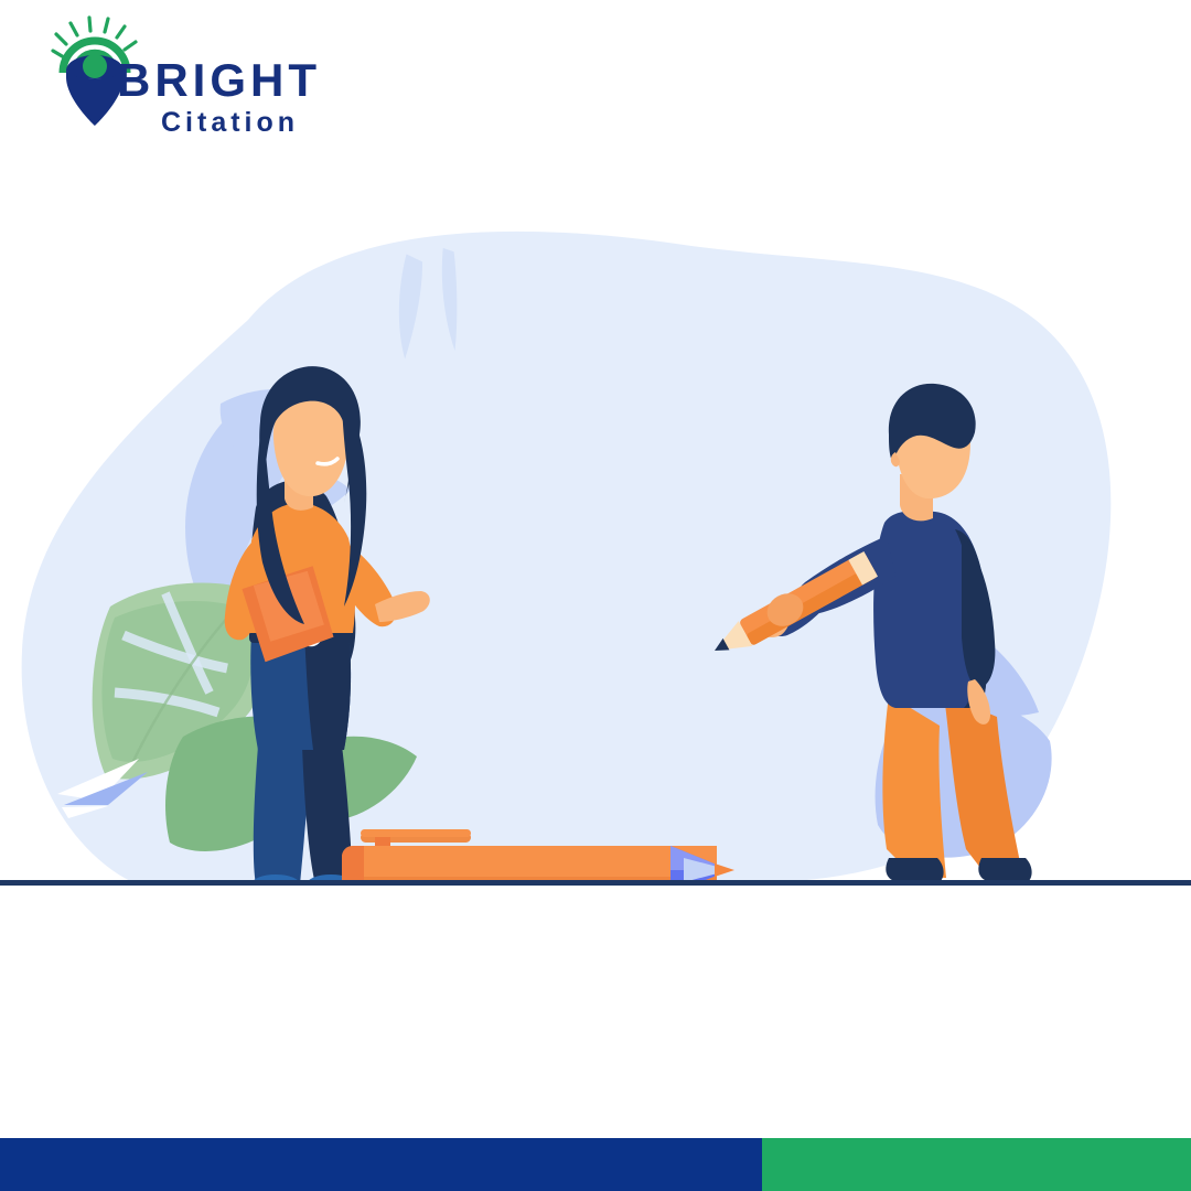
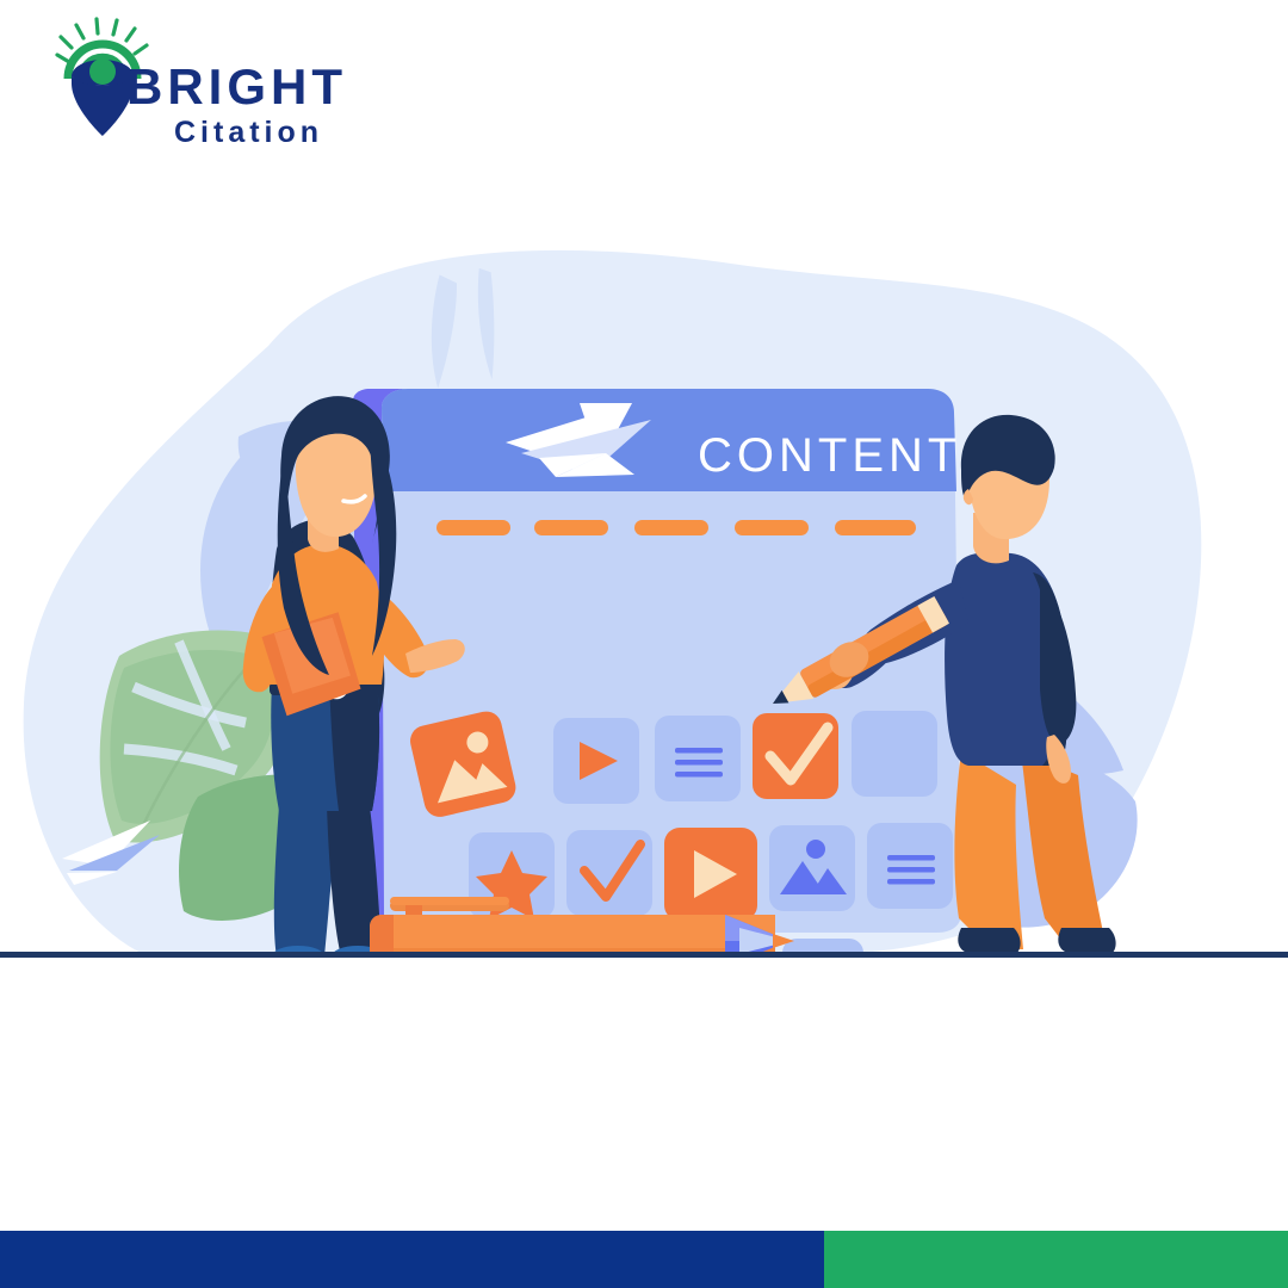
  BRIGHT
  Citation
+ CONTENT
